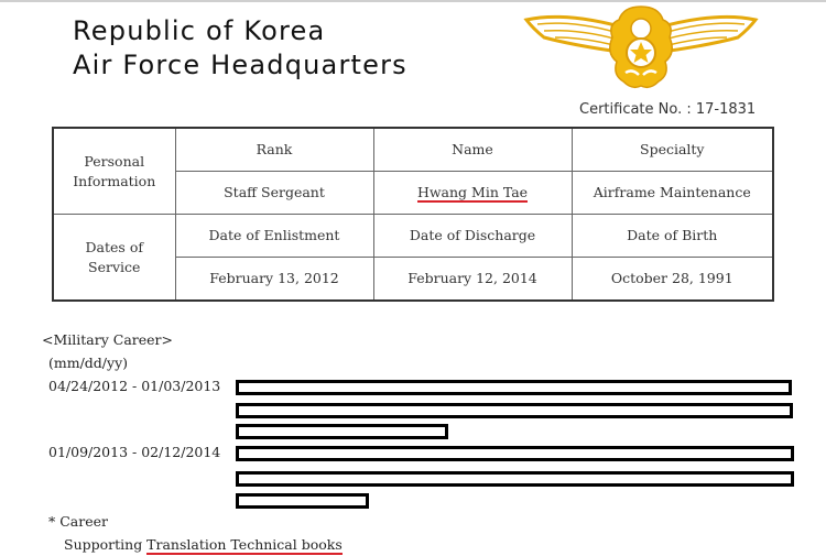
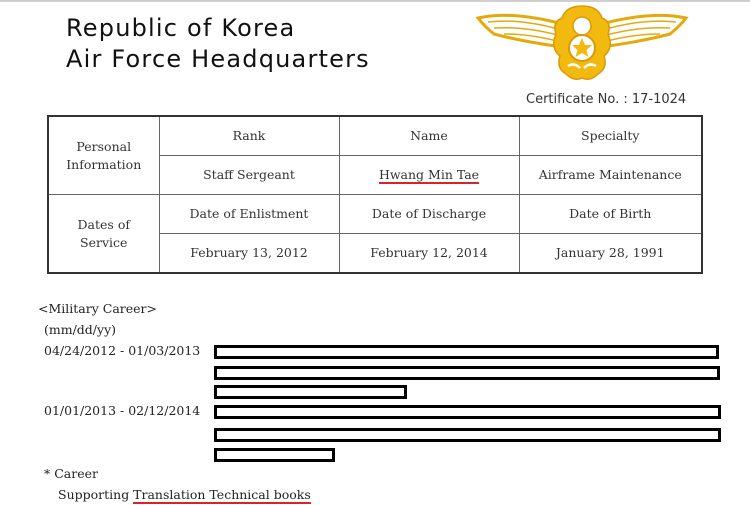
  Republic of Korea
  Air Force Headquarters
- Certificate No. : 17-1831
+ Certificate No. : 17-1024
  Personal Information	Rank	Name	Specialty
  Staff Sergeant	Hwang Min Tae	Airframe Maintenance
  Dates of Service	Date of Enlistment	Date of Discharge	Date of Birth
- February 13, 2012	February 12, 2014	October 28, 1991
+ February 13, 2012	February 12, 2014	January 28, 1991
  <Military Career>
  (mm/dd/yy)
  04/24/2012 - 01/03/2013
- 01/09/2013 - 02/12/2014
+ 01/01/2013 - 02/12/2014
  * Career
  Supporting Translation Technical books
